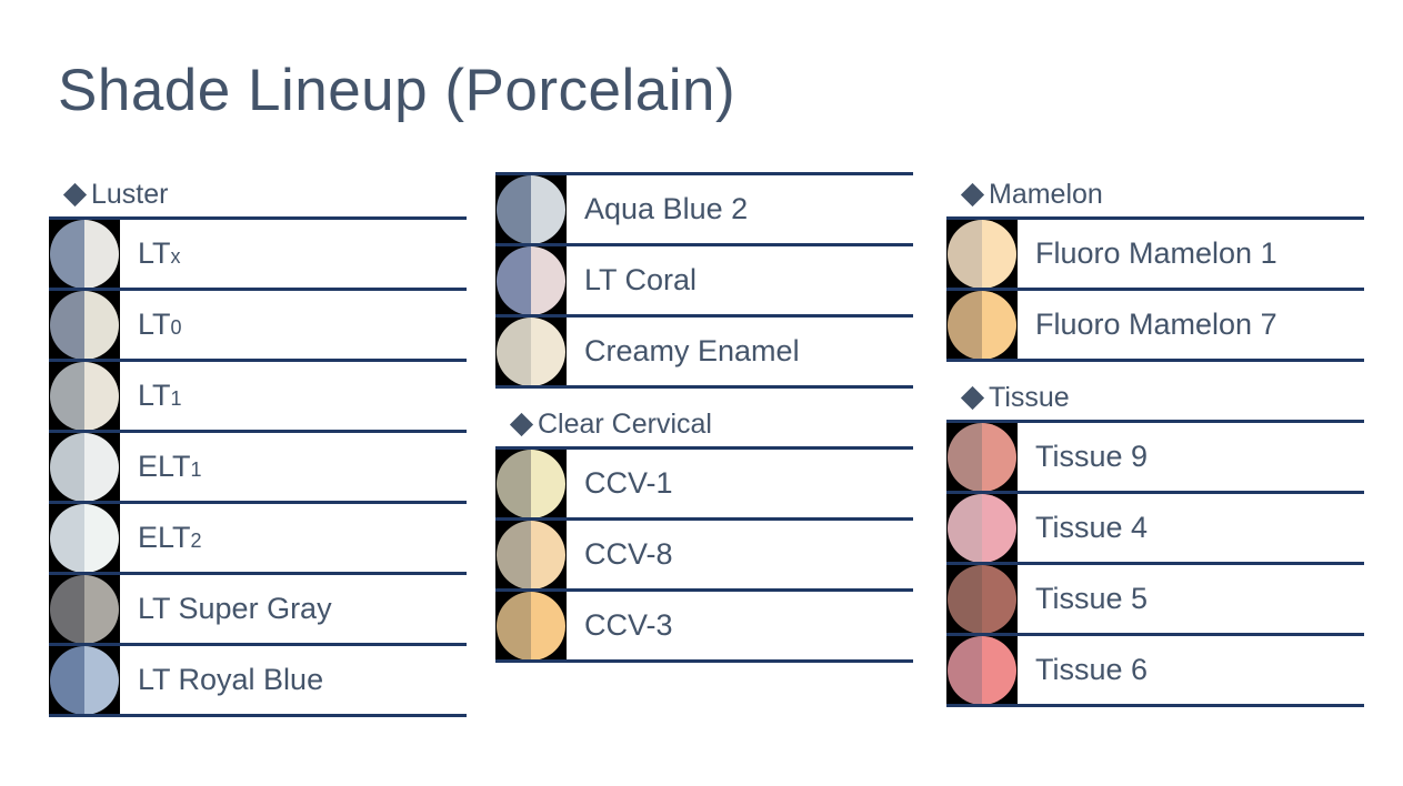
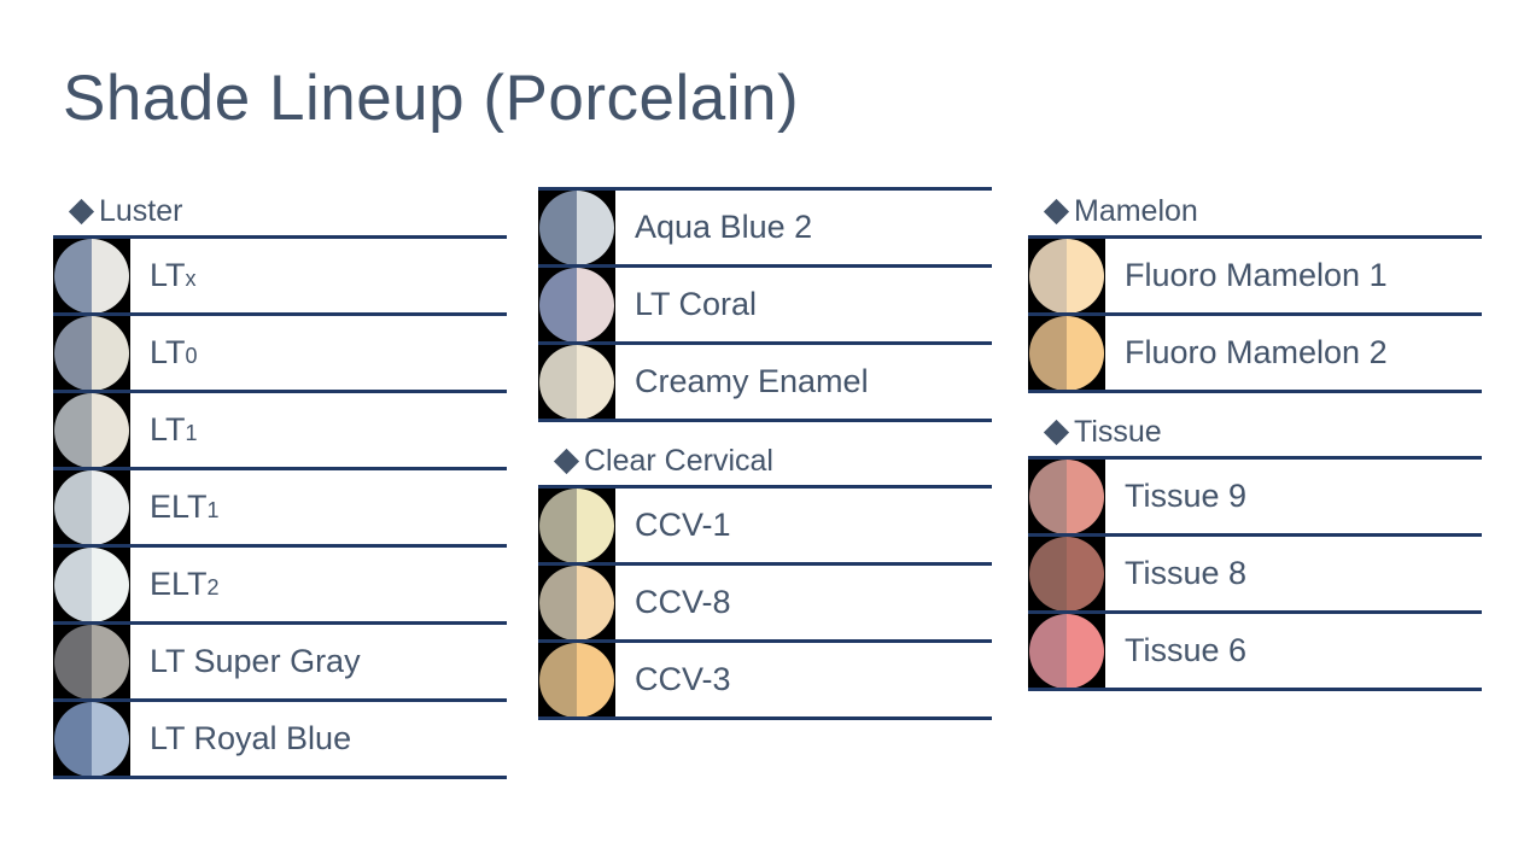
  Shade Lineup (Porcelain)
  Luster
  LTx
  LT0
  LT1
  ELT1
  ELT2
  LT Super Gray
  LT Royal Blue
  Aqua Blue 2
  LT Coral
  Creamy Enamel
  Clear Cervical
  CCV-1
  CCV-8
  CCV-3
  Mamelon
  Fluoro Mamelon 1
- Fluoro Mamelon 7
+ Fluoro Mamelon 2
  Tissue
  Tissue 9
- Tissue 4
- Tissue 5
+ Tissue 8
  Tissue 6
